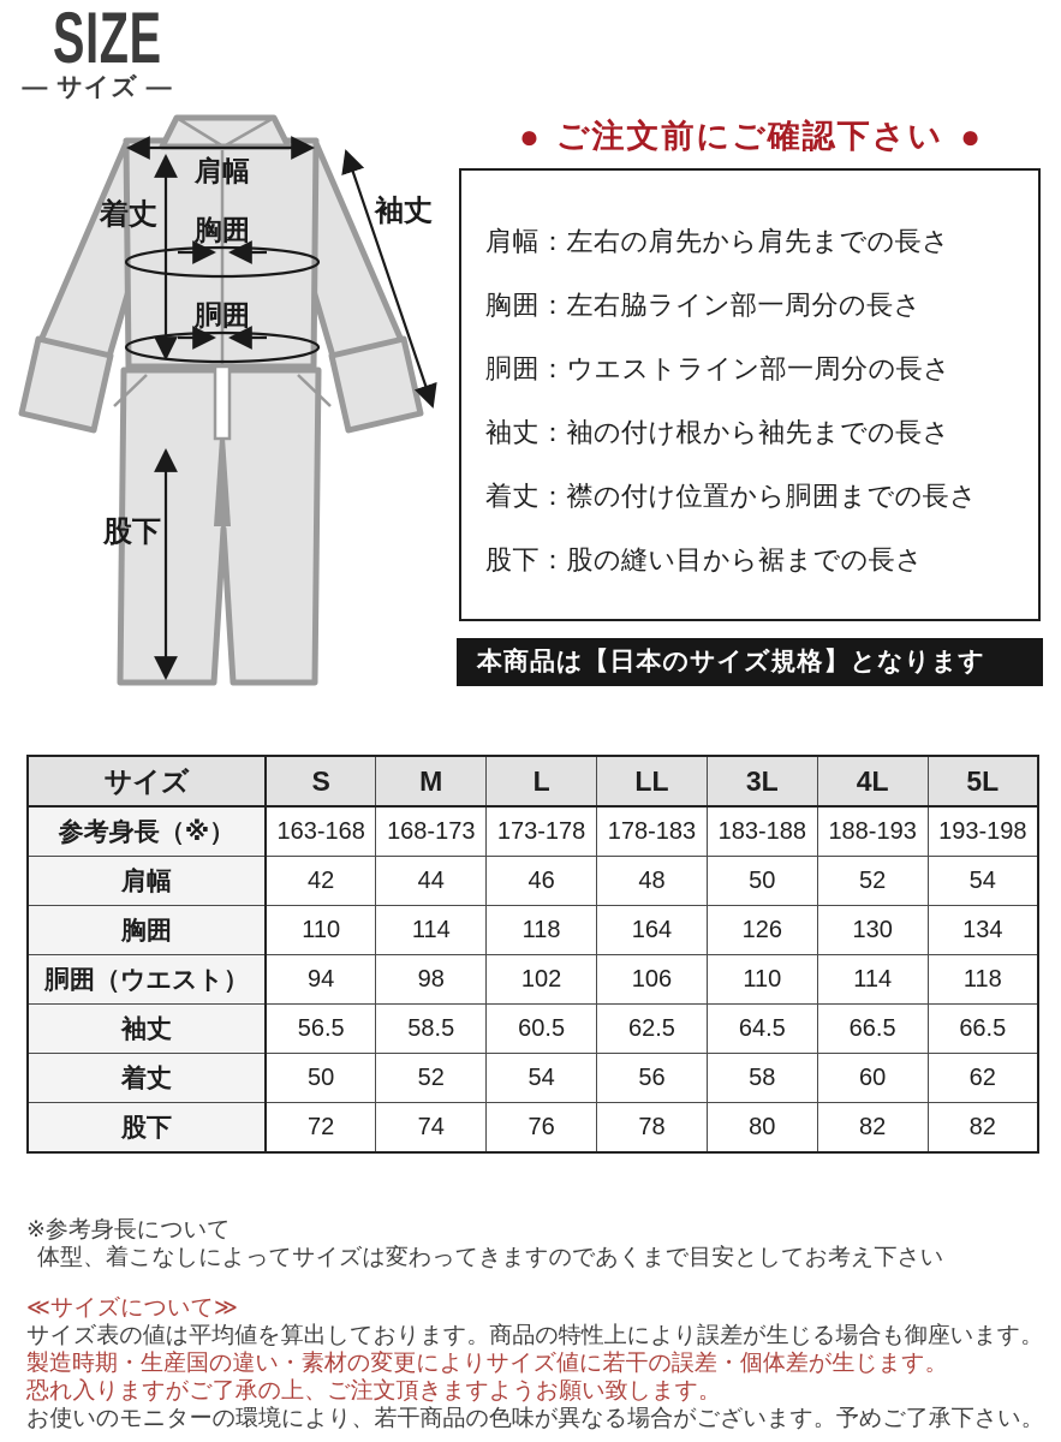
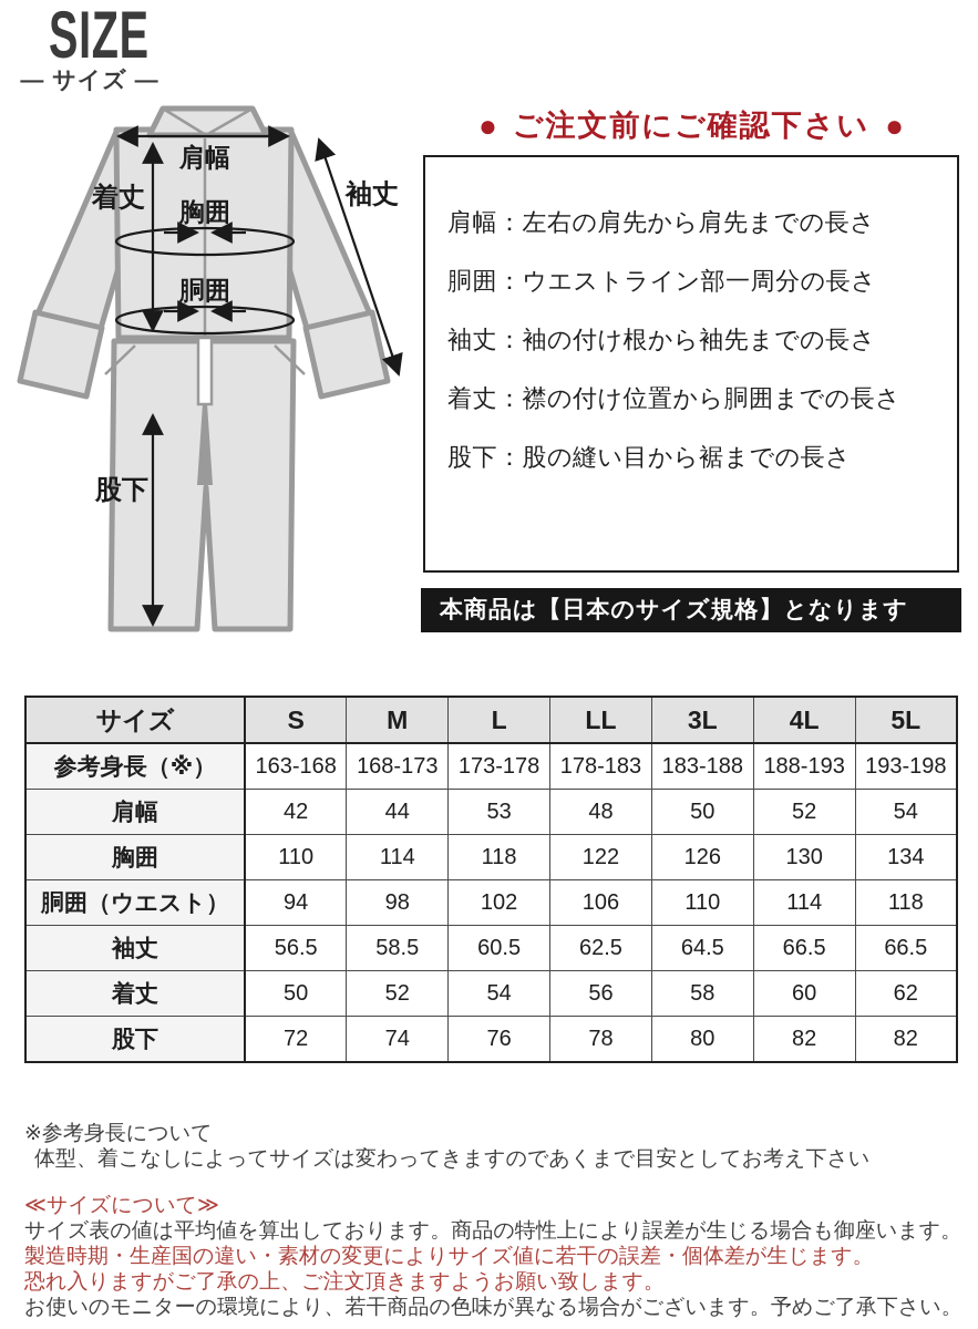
  SIZE
  — サイズ —
  肩幅
  着丈
  胸囲
  胴囲
  袖丈
  股下
  ●
  ご注文前にご確認下さい
  ●
  肩幅：左右の肩先から肩先までの長さ
- 胸囲：左右脇ライン部一周分の長さ
  胴囲：ウエストライン部一周分の長さ
  袖丈：袖の付け根から袖先までの長さ
  着丈：襟の付け位置から胴囲までの長さ
  股下：股の縫い目から裾までの長さ
  本商品は【日本のサイズ規格】となります
  サイズ	S	M	L	LL	3L	4L	5L
  参考身長（※）	163-168	168-173	173-178	178-183	183-188	188-193	193-198
- 肩幅	42	44	46	48	50	52	54
+ 肩幅	42	44	53	48	50	52	54
- 胸囲	110	114	118	164	126	130	134
+ 胸囲	110	114	118	122	126	130	134
  胴囲（ウエスト）	94	98	102	106	110	114	118
  袖丈	56.5	58.5	60.5	62.5	64.5	66.5	66.5
  着丈	50	52	54	56	58	60	62
  股下	72	74	76	78	80	82	82
  ※参考身長について
  体型、着こなしによってサイズは変わってきますのであくまで目安としてお考え下さい
  ≪サイズについて≫
  サイズ表の値は平均値を算出しております。商品の特性上により誤差が生じる場合も御座います。
  製造時期・生産国の違い・素材の変更によりサイズ値に若干の誤差・個体差が生じます。
  恐れ入りますがご了承の上、ご注文頂きますようお願い致します。
  お使いのモニターの環境により、若干商品の色味が異なる場合がございます。予めご了承下さい。
